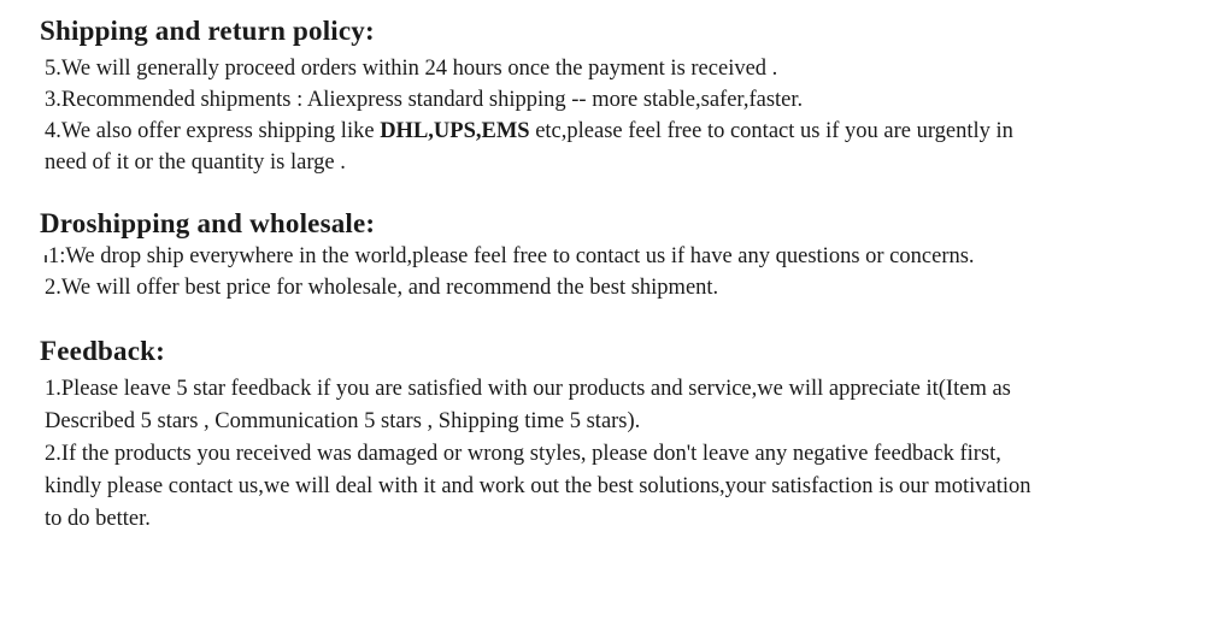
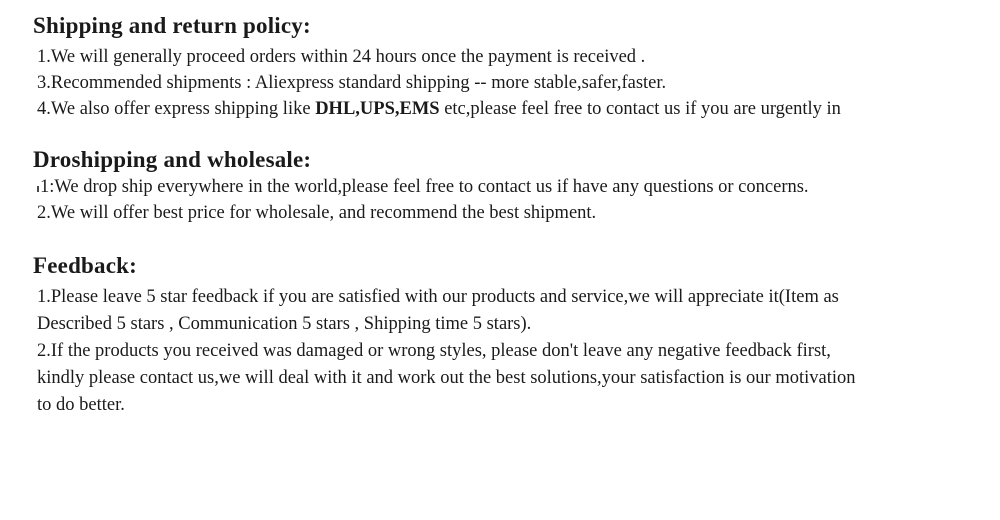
  Shipping and return policy:
- 5.We will generally proceed orders within 24 hours once the payment is received .
+ 1.We will generally proceed orders within 24 hours once the payment is received .
  3.Recommended shipments : Aliexpress standard shipping -- more stable,safer,faster.
  4.We also offer express shipping like DHL,UPS,EMS etc,please feel free to contact us if you are urgently in
- need of it or the quantity is large .
  Droshipping and wholesale:
  1:We drop ship everywhere in the world,please feel free to contact us if have any questions or concerns.
  2.We will offer best price for wholesale, and recommend the best shipment.
  Feedback:
  1.Please leave 5 star feedback if you are satisfied with our products and service,we will appreciate it(Item as
  Described 5 stars , Communication 5 stars , Shipping time 5 stars).
  2.If the products you received was damaged or wrong styles, please don't leave any negative feedback first,
  kindly please contact us,we will deal with it and work out the best solutions,your satisfaction is our motivation
  to do better.
